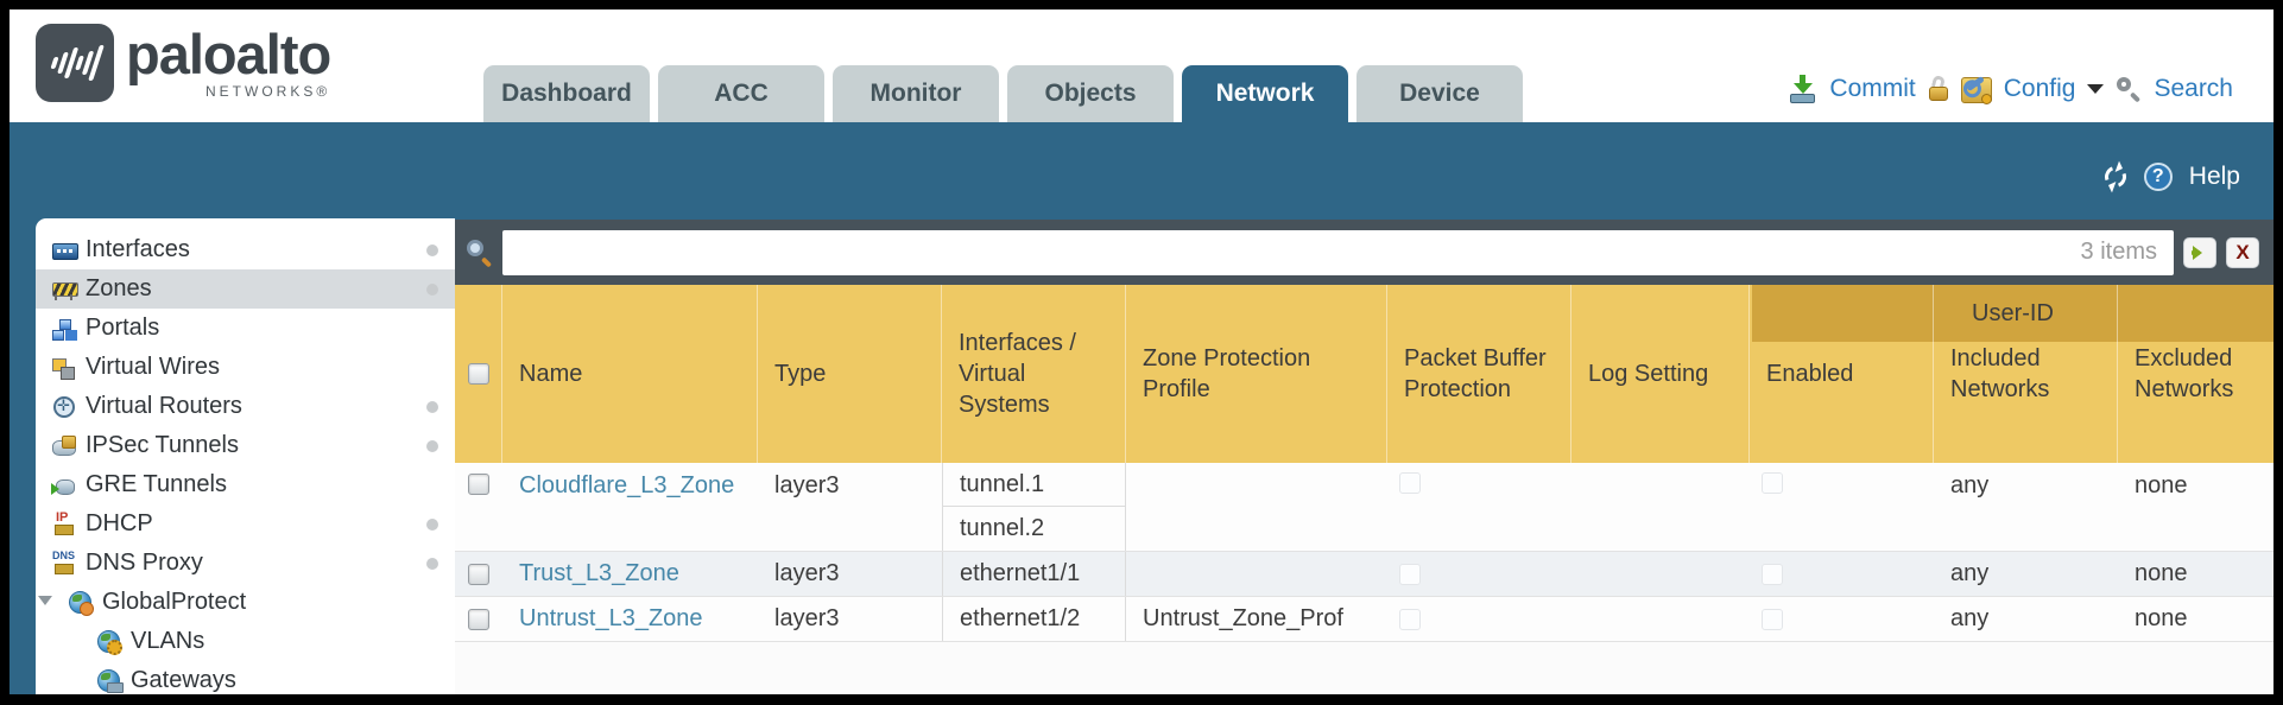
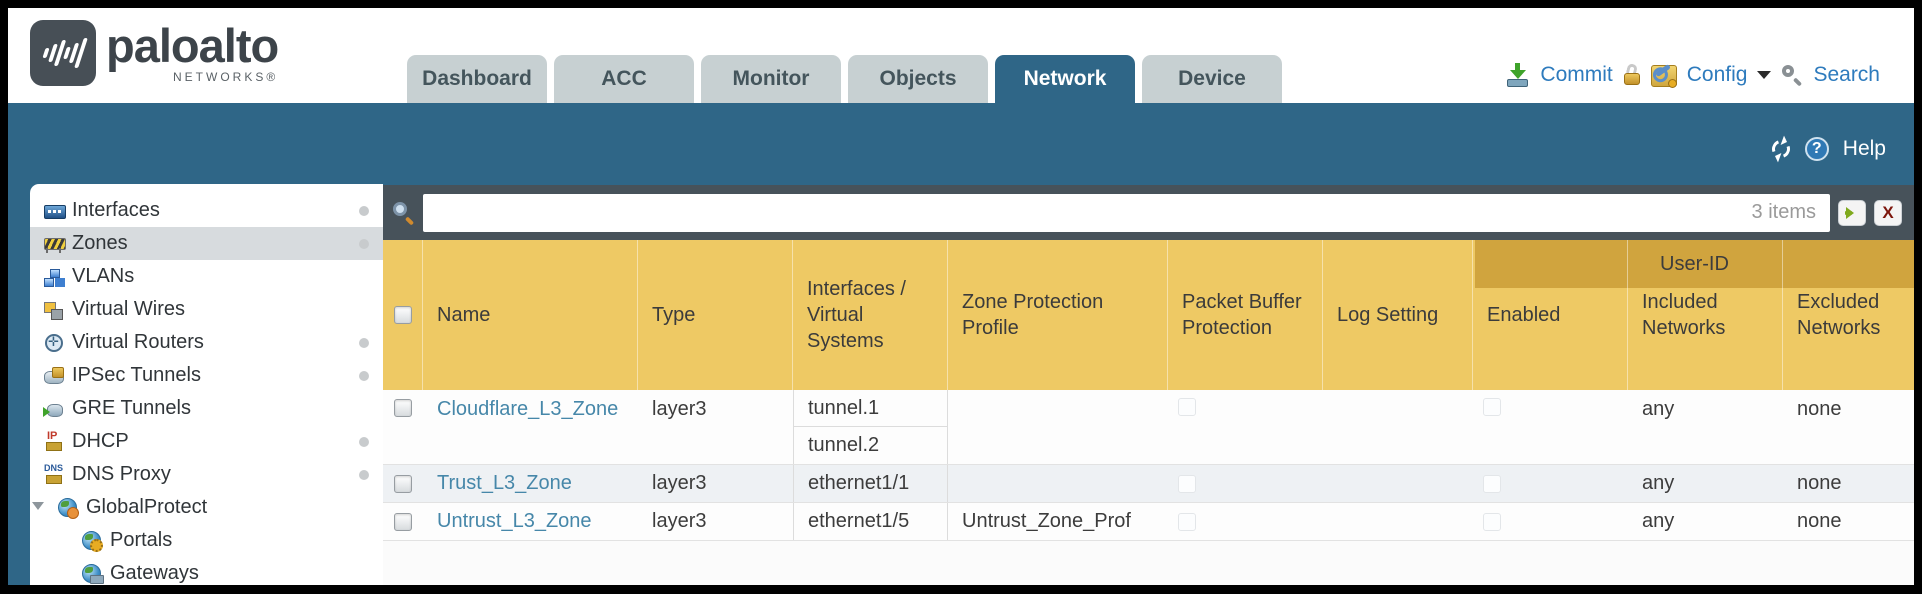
  paloalto
  NETWORKS®
  Dashboard
  ACC
  Monitor
  Objects
  Network
  Device
  Commit
  Config
  Search
  ?
  Help
  Interfaces
  Zones
- Portals
+ VLANs
  Virtual Wires
  Virtual Routers
  IPSec Tunnels
  GRE Tunnels
  DHCP
  DNS Proxy
  GlobalProtect
- VLANs
+ Portals
  Gateways
  3 items
  X
  User-ID
  Name
  Type
  Interfaces / Virtual Systems
  Zone Protection Profile
  Packet Buffer Protection
  Log Setting
  Enabled
  Included Networks
  Excluded Networks
  Cloudflare_L3_Zone
  layer3
  tunnel.1
  tunnel.2
  any
  none
  Trust_L3_Zone
  layer3
  ethernet1/1
  any
  none
  Untrust_L3_Zone
  layer3
- ethernet1/2
+ ethernet1/5
  Untrust_Zone_Prof
  any
  none
